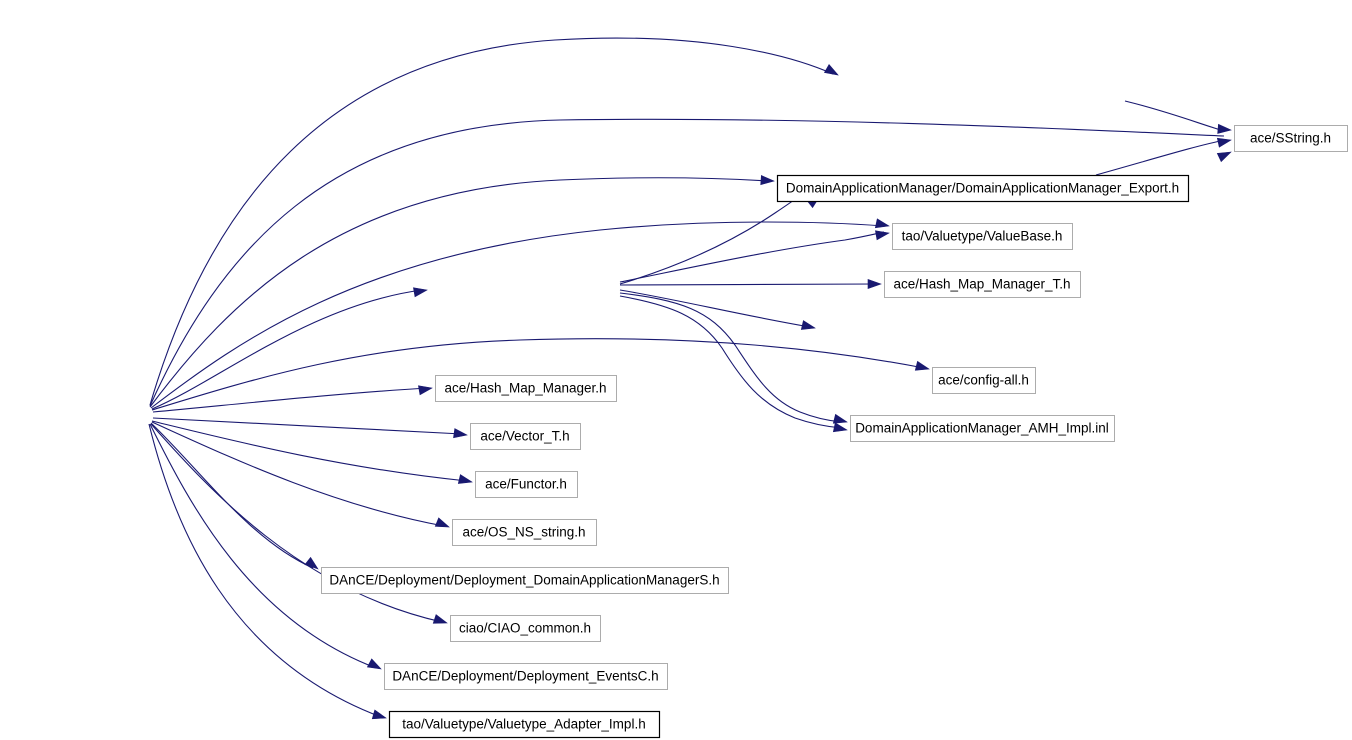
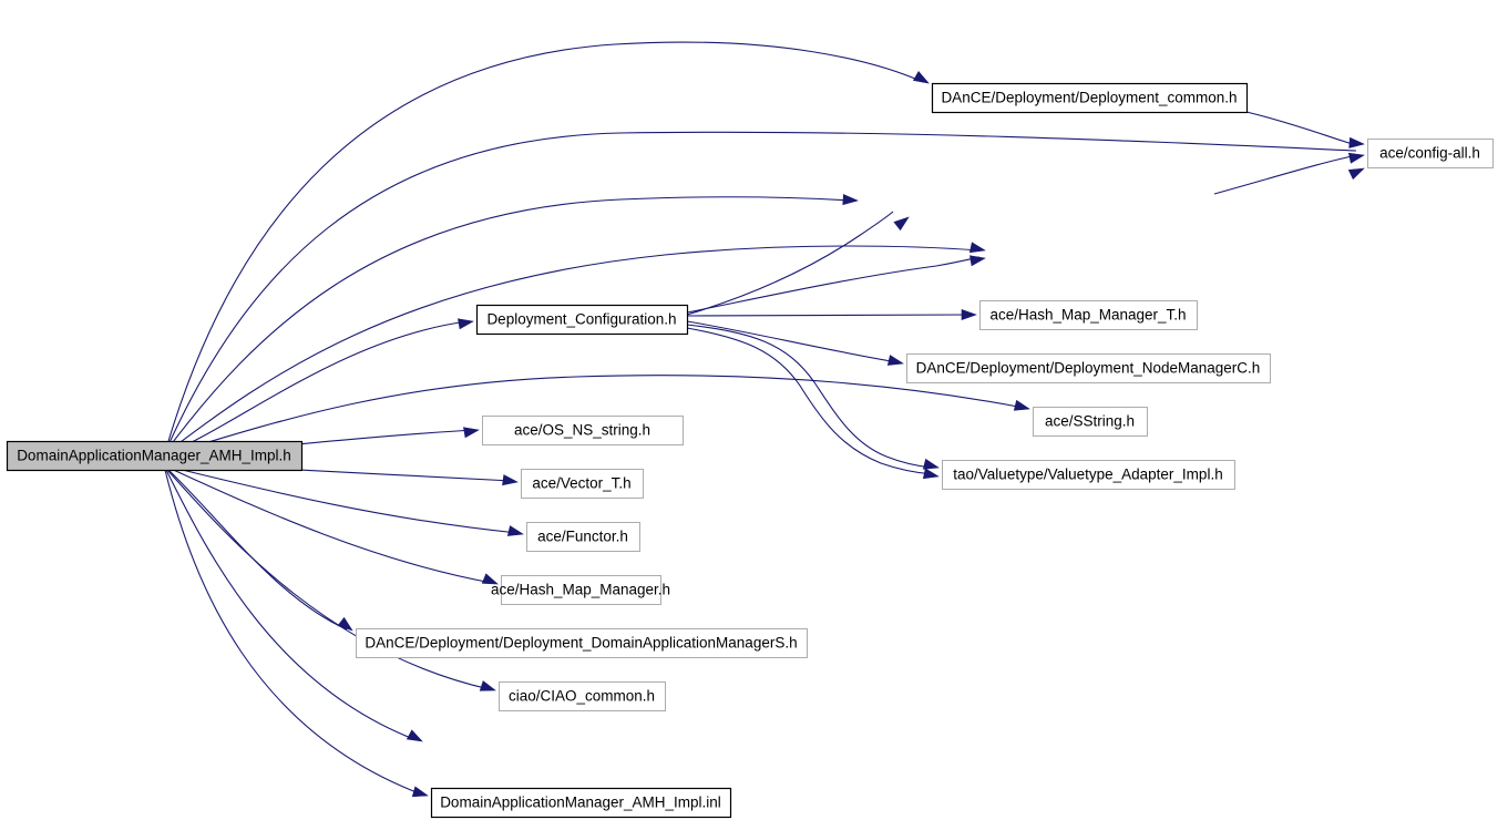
+ DomainApplicationManager_AMH_Impl.h
+ DAnCE/Deployment/Deployment_common.h
- ace/SString.h
+ ace/config-all.h
- DomainApplicationManager/DomainApplicationManager_Export.h
- tao/Valuetype/ValueBase.h
  ace/Hash_Map_Manager_T.h
+ Deployment_Configuration.h
+ DAnCE/Deployment/Deployment_NodeManagerC.h
- ace/config-all.h
+ ace/SString.h
- ace/Hash_Map_Manager.h
+ ace/OS_NS_string.h
- DomainApplicationManager_AMH_Impl.inl
+ tao/Valuetype/Valuetype_Adapter_Impl.h
  ace/Vector_T.h
  ace/Functor.h
- ace/OS_NS_string.h
+ ace/Hash_Map_Manager.h
  DAnCE/Deployment/Deployment_DomainApplicationManagerS.h
  ciao/CIAO_common.h
- DAnCE/Deployment/Deployment_EventsC.h
- tao/Valuetype/Valuetype_Adapter_Impl.h
+ DomainApplicationManager_AMH_Impl.inl
